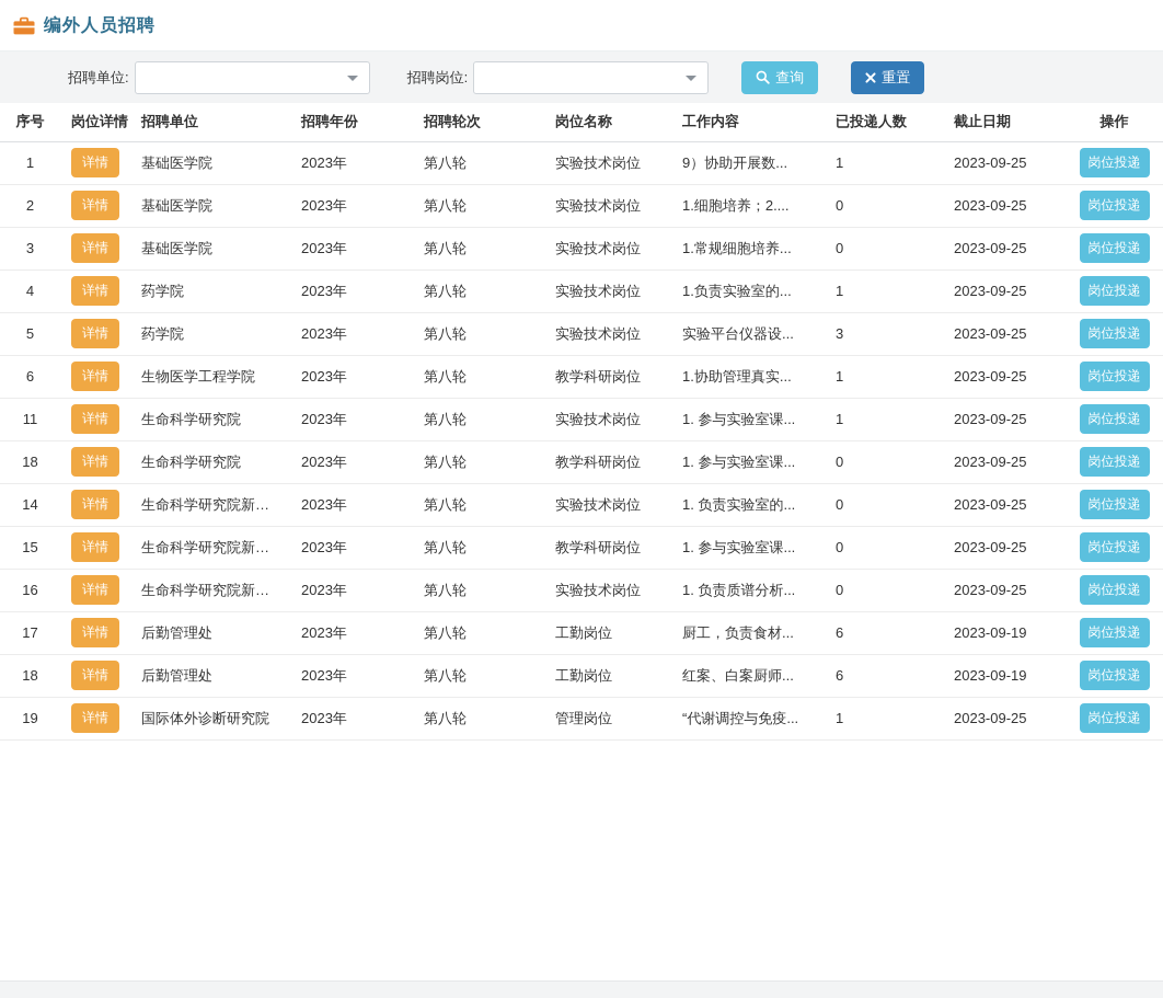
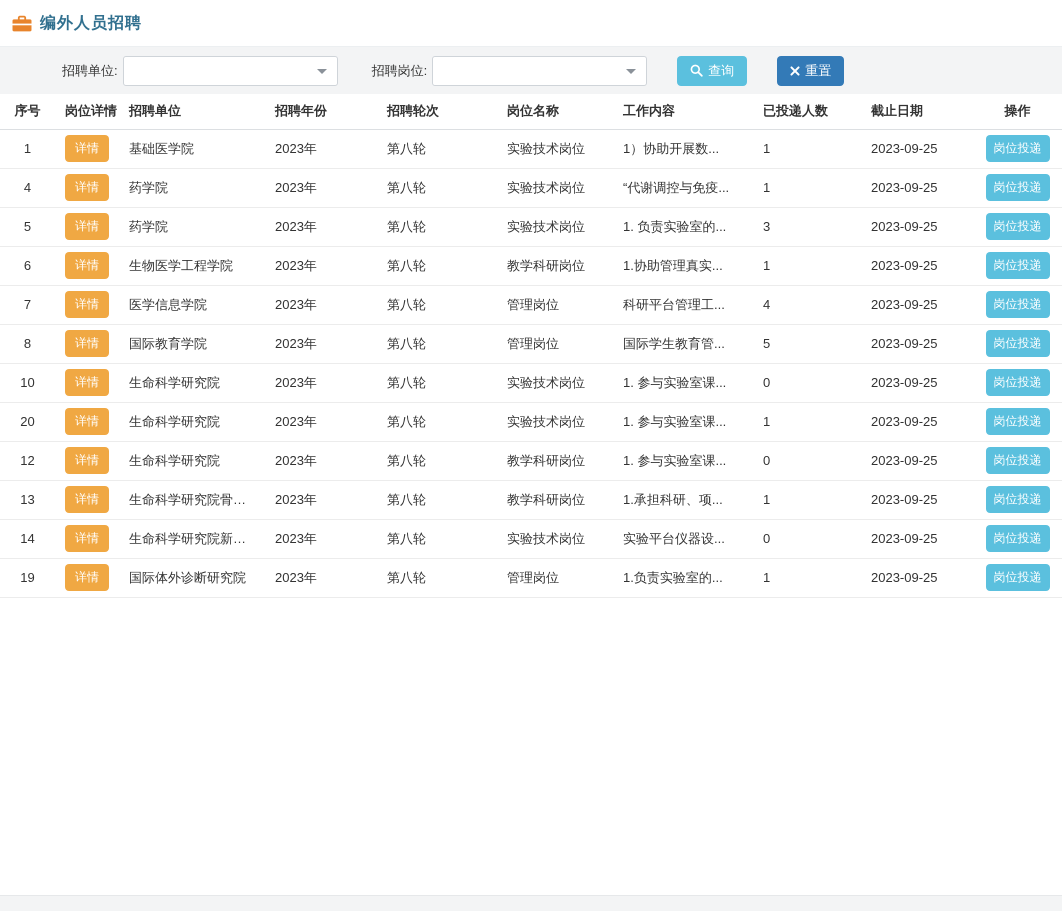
  编外人员招聘
  招聘单位:
  招聘岗位:
  查询
  重置
  序号	岗位详情	招聘单位	招聘年份	招聘轮次	岗位名称	工作内容	已投递人数	截止日期	操作
- 1	详情	基础医学院	2023年	第八轮	实验技术岗位	9）协助开展数...	1	2023-09-25	岗位投递
+ 1	详情	基础医学院	2023年	第八轮	实验技术岗位	1）协助开展数...	1	2023-09-25	岗位投递
- 2	详情	基础医学院	2023年	第八轮	实验技术岗位	1.细胞培养；2....	0	2023-09-25	岗位投递
- 3	详情	基础医学院	2023年	第八轮	实验技术岗位	1.常规细胞培养...	0	2023-09-25	岗位投递
- 4	详情	药学院	2023年	第八轮	实验技术岗位	1.负责实验室的...	1	2023-09-25	岗位投递
+ 4	详情	药学院	2023年	第八轮	实验技术岗位	“代谢调控与免疫...	1	2023-09-25	岗位投递
- 5	详情	药学院	2023年	第八轮	实验技术岗位	实验平台仪器设...	3	2023-09-25	岗位投递
+ 5	详情	药学院	2023年	第八轮	实验技术岗位	1. 负责实验室的...	3	2023-09-25	岗位投递
  6	详情	生物医学工程学院	2023年	第八轮	教学科研岗位	1.协助管理真实...	1	2023-09-25	岗位投递
+ 7	详情	医学信息学院	2023年	第八轮	管理岗位	科研平台管理工...	4	2023-09-25	岗位投递
+ 8	详情	国际教育学院	2023年	第八轮	管理岗位	国际学生教育管...	5	2023-09-25	岗位投递
+ 10	详情	生命科学研究院	2023年	第八轮	实验技术岗位	1. 参与实验室课...	0	2023-09-25	岗位投递
- 11	详情	生命科学研究院	2023年	第八轮	实验技术岗位	1. 参与实验室课...	1	2023-09-25	岗位投递
+ 20	详情	生命科学研究院	2023年	第八轮	实验技术岗位	1. 参与实验室课...	1	2023-09-25	岗位投递
- 18	详情	生命科学研究院	2023年	第八轮	教学科研岗位	1. 参与实验室课...	0	2023-09-25	岗位投递
+ 12	详情	生命科学研究院	2023年	第八轮	教学科研岗位	1. 参与实验室课...	0	2023-09-25	岗位投递
+ 13	详情	生命科学研究院骨发...	2023年	第八轮	教学科研岗位	1.承担科研、项...	1	2023-09-25	岗位投递
- 14	详情	生命科学研究院新靶...	2023年	第八轮	实验技术岗位	1. 负责实验室的...	0	2023-09-25	岗位投递
+ 14	详情	生命科学研究院新靶...	2023年	第八轮	实验技术岗位	实验平台仪器设...	0	2023-09-25	岗位投递
- 15	详情	生命科学研究院新靶...	2023年	第八轮	教学科研岗位	1. 参与实验室课...	0	2023-09-25	岗位投递
- 16	详情	生命科学研究院新靶...	2023年	第八轮	实验技术岗位	1. 负责质谱分析...	0	2023-09-25	岗位投递
- 17	详情	后勤管理处	2023年	第八轮	工勤岗位	厨工，负责食材...	6	2023-09-19	岗位投递
- 18	详情	后勤管理处	2023年	第八轮	工勤岗位	红案、白案厨师...	6	2023-09-19	岗位投递
- 19	详情	国际体外诊断研究院	2023年	第八轮	管理岗位	“代谢调控与免疫...	1	2023-09-25	岗位投递
+ 19	详情	国际体外诊断研究院	2023年	第八轮	管理岗位	1.负责实验室的...	1	2023-09-25	岗位投递
